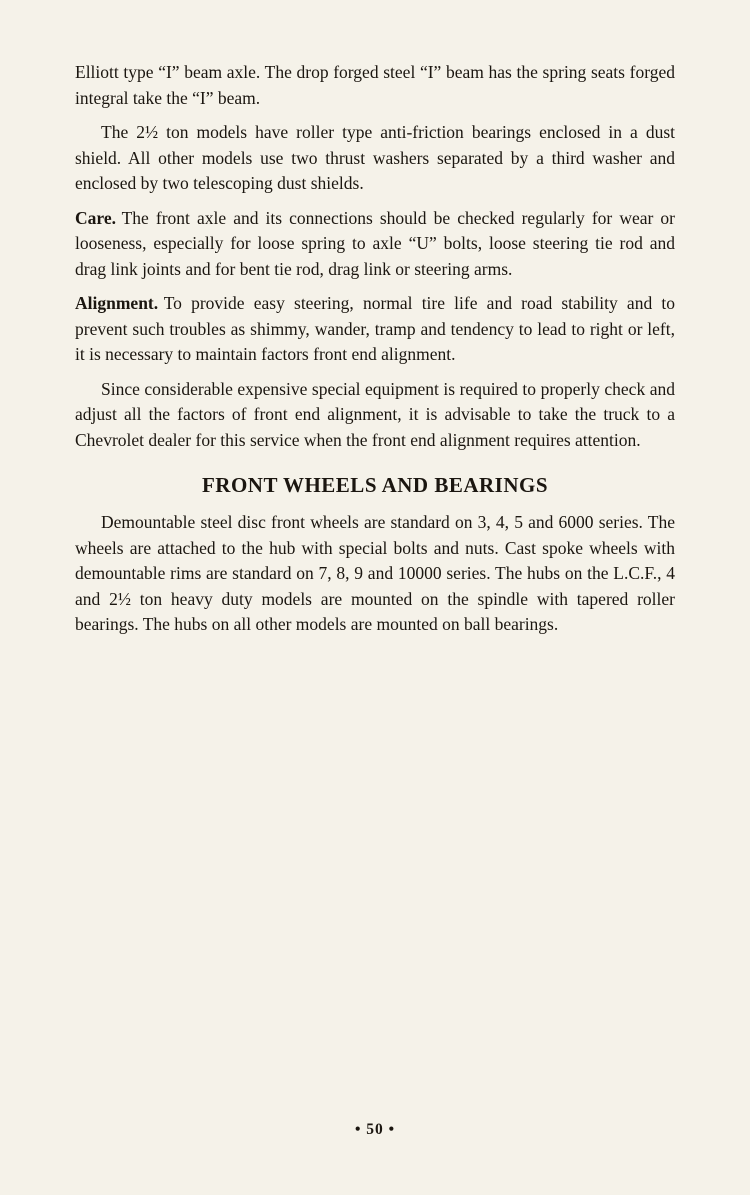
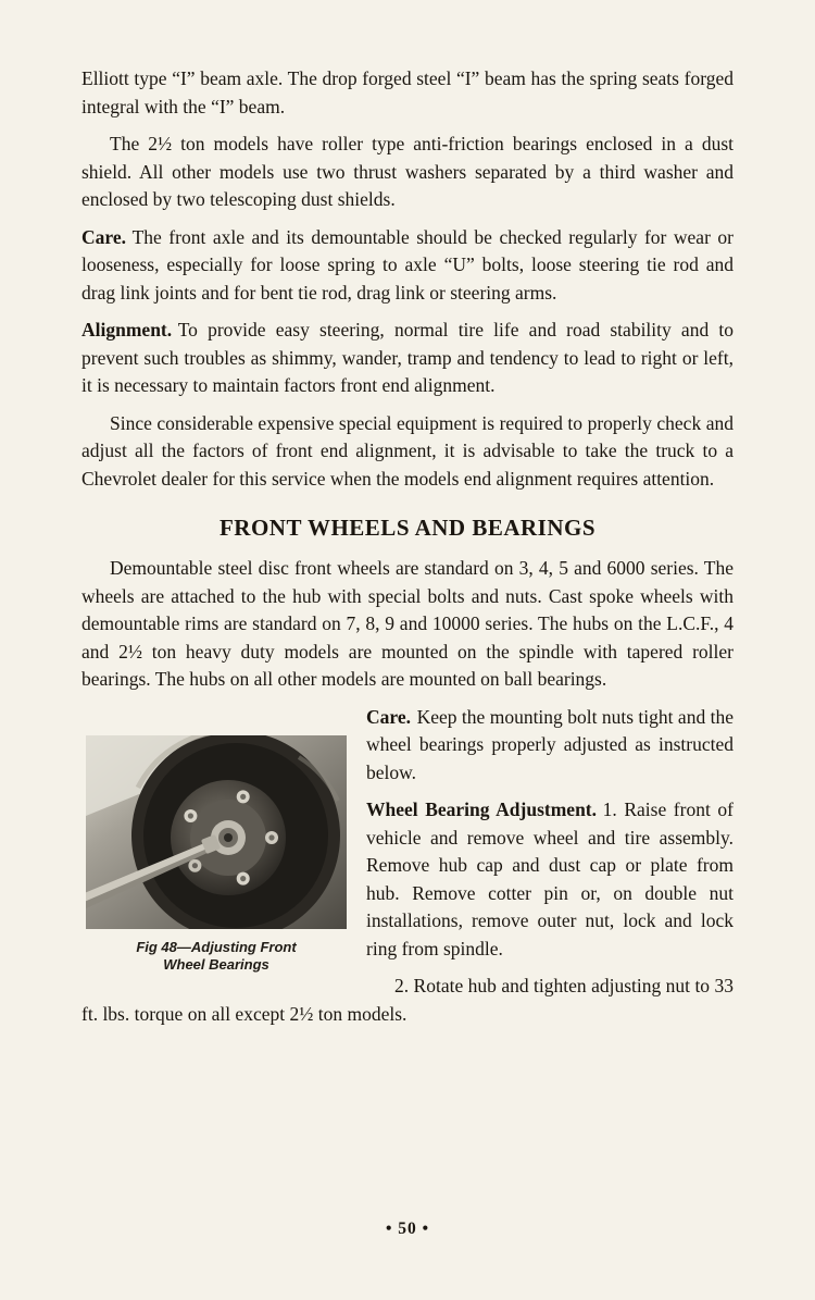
- Elliott type “I” beam axle. The drop forged steel “I” beam has the spring seats forged integral take the “I” beam.
+ Elliott type “I” beam axle. The drop forged steel “I” beam has the spring seats forged integral with the “I” beam.
  The 2½ ton models have roller type anti-friction bearings enclosed in a dust shield. All other models use two thrust washers separated by a third washer and enclosed by two telescoping dust shields.
- Care. The front axle and its connections should be checked regularly for wear or looseness, especially for loose spring to axle “U” bolts, loose steering tie rod and drag link joints and for bent tie rod, drag link or steering arms.
+ Care. The front axle and its demountable should be checked regularly for wear or looseness, especially for loose spring to axle “U” bolts, loose steering tie rod and drag link joints and for bent tie rod, drag link or steering arms.
  Alignment. To provide easy steering, normal tire life and road stability and to prevent such troubles as shimmy, wander, tramp and tendency to lead to right or left, it is necessary to maintain factors front end alignment.
- Since considerable expensive special equipment is required to properly check and adjust all the factors of front end alignment, it is advisable to take the truck to a Chevrolet dealer for this service when the front end alignment requires attention.
+ Since considerable expensive special equipment is required to properly check and adjust all the factors of front end alignment, it is advisable to take the truck to a Chevrolet dealer for this service when the models end alignment requires attention.
  FRONT WHEELS AND BEARINGS
  Demountable steel disc front wheels are standard on 3, 4, 5 and 6000 series. The wheels are attached to the hub with special bolts and nuts. Cast spoke wheels with demountable rims are standard on 7, 8, 9 and 10000 series. The hubs on the L.C.F., 4 and 2½ ton heavy duty models are mounted on the spindle with tapered roller bearings. The hubs on all other models are mounted on ball bearings.
+ Fig 48—Adjusting Front Wheel Bearings
+ Care. Keep the mounting bolt nuts tight and the wheel bearings properly adjusted as instructed below.
+ Wheel Bearing Adjustment. 1. Raise front of vehicle and remove wheel and tire assembly. Remove hub cap and dust cap or plate from hub. Remove cotter pin or, on double nut installations, remove outer nut, lock and lock ring from spindle.
+ 2. Rotate hub and tighten adjusting nut to 33 ft. lbs. torque on all except 2½ ton models.
  • 50 •
